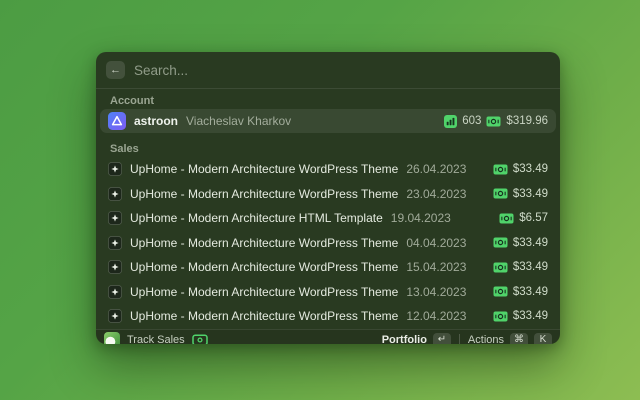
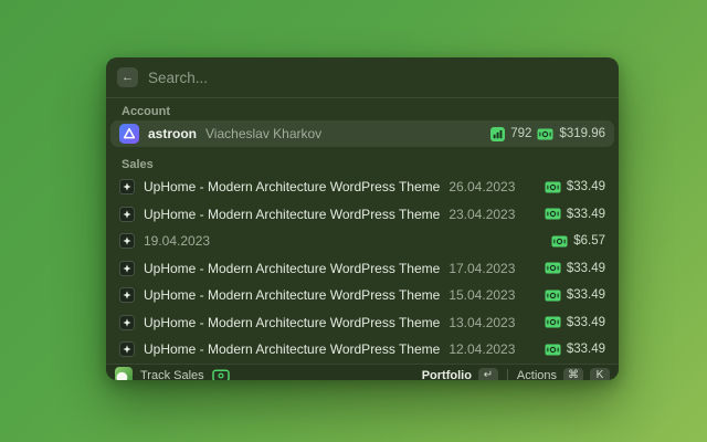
  ←
  Search...
  Account
  astroon
  Viacheslav Kharkov
- 603
+ 792
  $319.96
  Sales
  UpHome - Modern Architecture WordPress Theme
  26.04.2023
  $33.49
  UpHome - Modern Architecture WordPress Theme
  23.04.2023
  $33.49
- UpHome - Modern Architecture HTML Template
  19.04.2023
  $6.57
  UpHome - Modern Architecture WordPress Theme
- 04.04.2023
+ 17.04.2023
  $33.49
  UpHome - Modern Architecture WordPress Theme
  15.04.2023
  $33.49
  UpHome - Modern Architecture WordPress Theme
  13.04.2023
  $33.49
  UpHome - Modern Architecture WordPress Theme
  12.04.2023
  $33.49
  Track Sales
  Portfolio
  ↵
  Actions
  ⌘
  K
